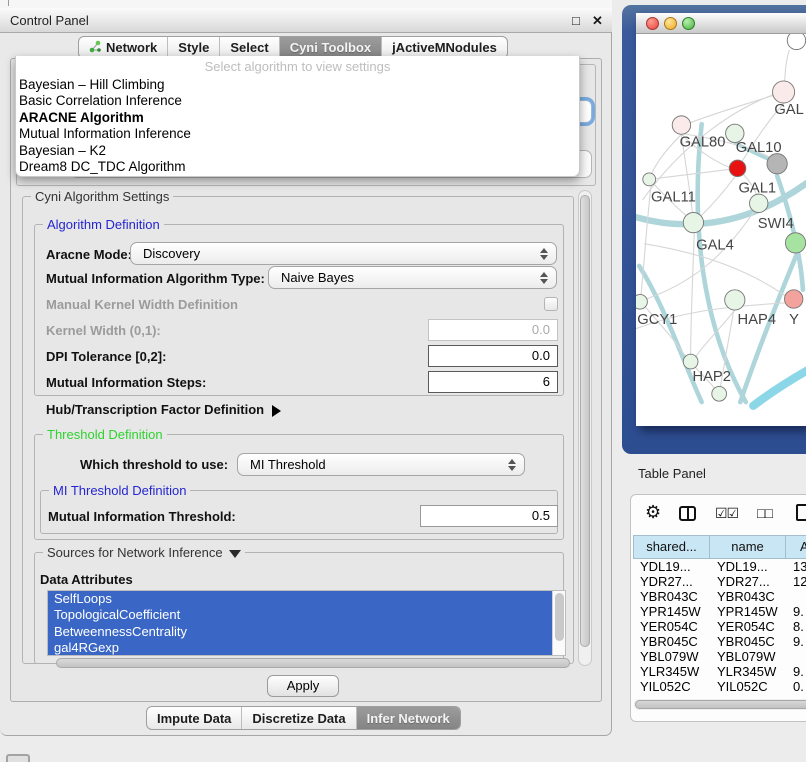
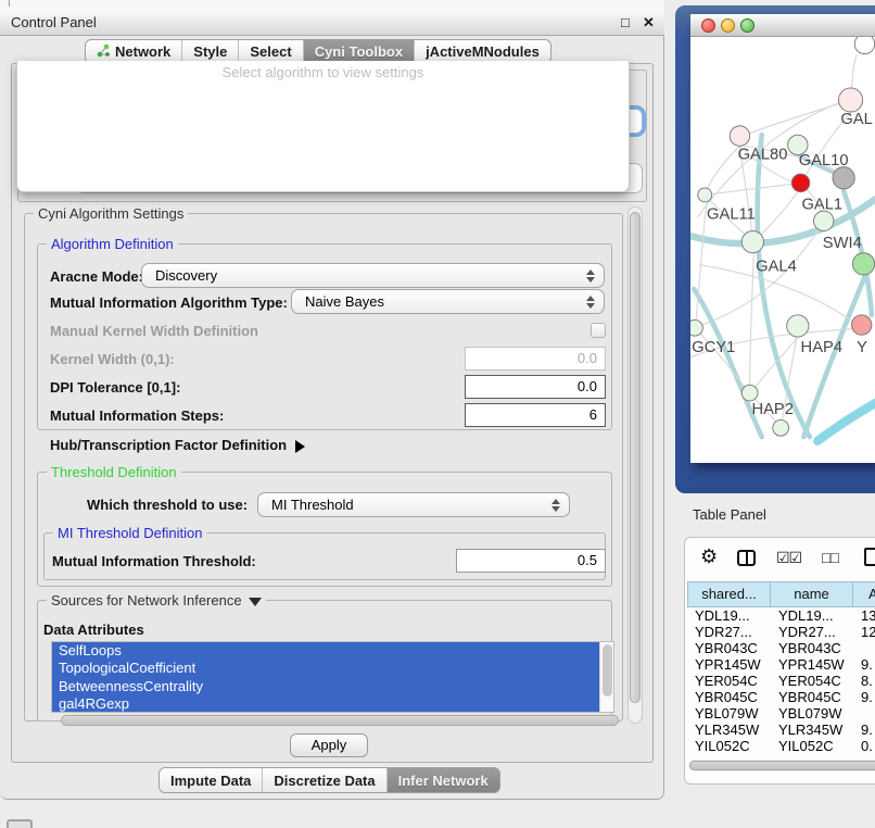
  Control Panel
  □
  ✕
  Network
  Style
  Select
  Cyni Toolbox
  jActiveMNodules
  Select algorithm to view settings
- Bayesian – Hill Climbing
- Basic Correlation Inference
- ARACNE Algorithm
- Mutual Information Inference
- Bayesian – K2
- Dream8 DC_TDC Algorithm
  Cyni Algorithm Settings
  Algorithm Definition
  Aracne Mode
  Discovery
  Mutual Information Algorithm Type:
  Naive Bayes
  Manual Kernel Width Definition
  Kernel Width (0,1):
  0.0
- DPI Tolerance [0,2]:
+ DPI Tolerance [0,1]:
  0.0
  Mutual Information Steps:
  6
  Hub/Transcription Factor Definition
  Threshold Definition
  Which threshold to use:
  MI Threshold
  MI Threshold Definition
  Mutual Information Threshold:
  0.5
  Sources for Network Inference
  Data Attributes
  SelfLoops
  TopologicalCoefficient
  BetweennessCentrality
  gal4RGexp
  Apply
  Impute Data
  Discretize Data
  Infer Network
  GAL
  GAL80
  GAL10
  GAL11
  GAL1
  GAL4
  SWI4
  GCY1
  HAP4
  Y
  HAP2
  Table Panel
  ⚙
  ☑☑
  □□
  shared...
  name
  A
  YDL19...
  YDL19...
  13
  YDR27...
  YDR27...
  12
  YBR043C
  YBR043C
  YPR145W
  YPR145W
  9.
  YER054C
  YER054C
  8.
  YBR045C
  YBR045C
  9.
  YBL079W
  YBL079W
  YLR345W
  YLR345W
  9.
  YIL052C
  YIL052C
  0.
